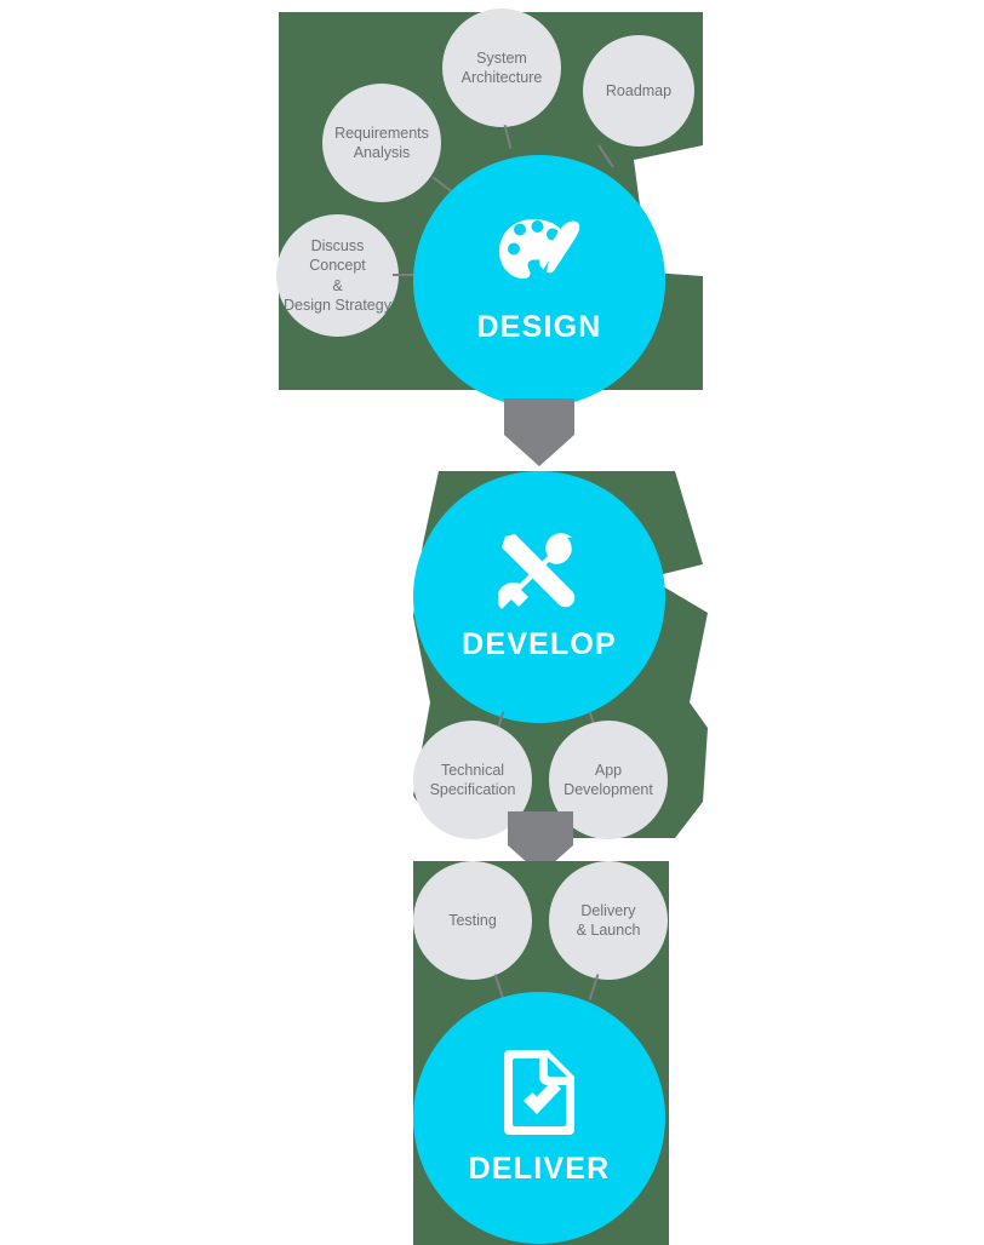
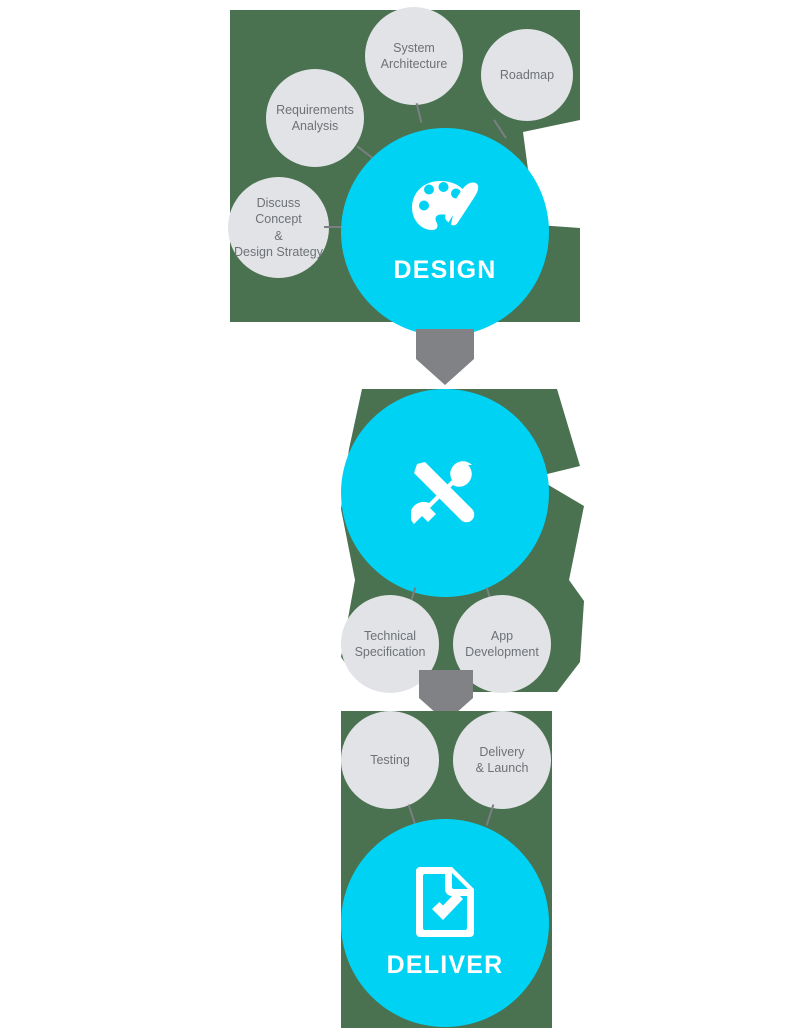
  Requirements
  Analysis
  System
  Architecture
  Roadmap
  Discuss Concept
  &
  Design Strategy
  DESIGN
- DEVELOP
  Technical
  Specification
  App Development
  Testing
  Delivery
  & Launch
  DELIVER
